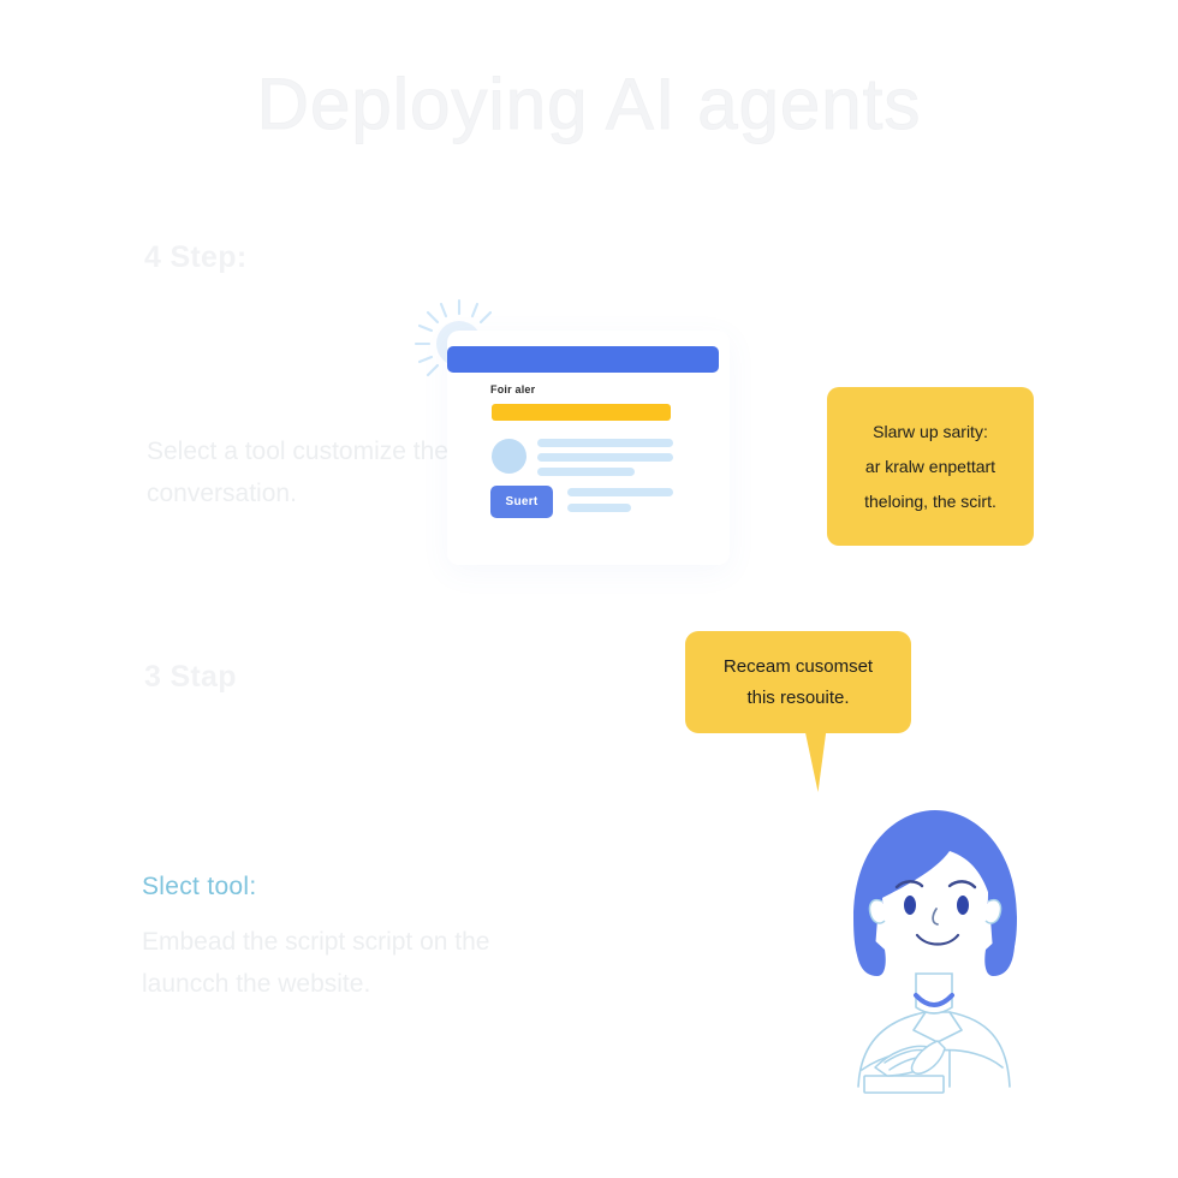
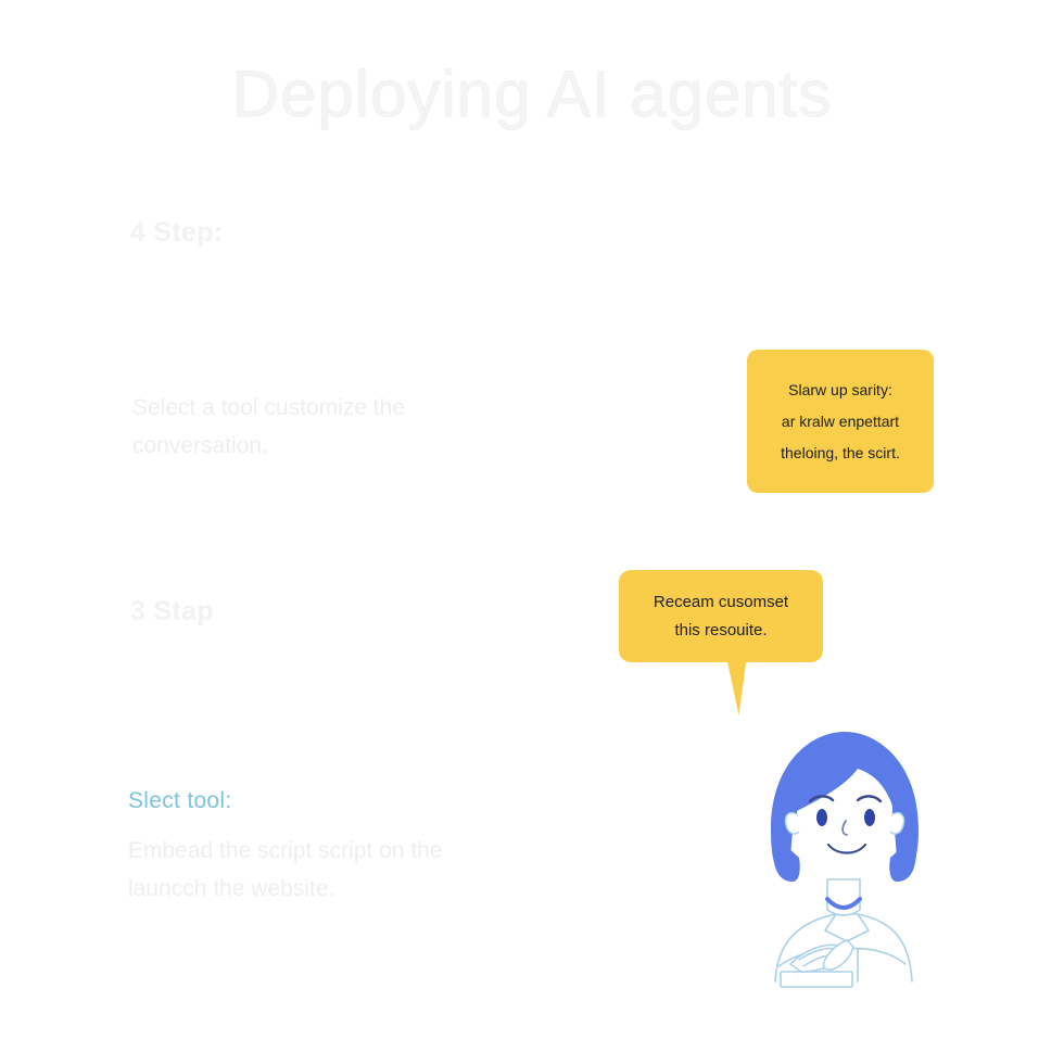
  Slect tool:
- Foir aler
- Suert
  Slarw up sarity:
  ar kralw enpettart
  theloing, the scirt.
  Receam cusomset
  this resouite.
